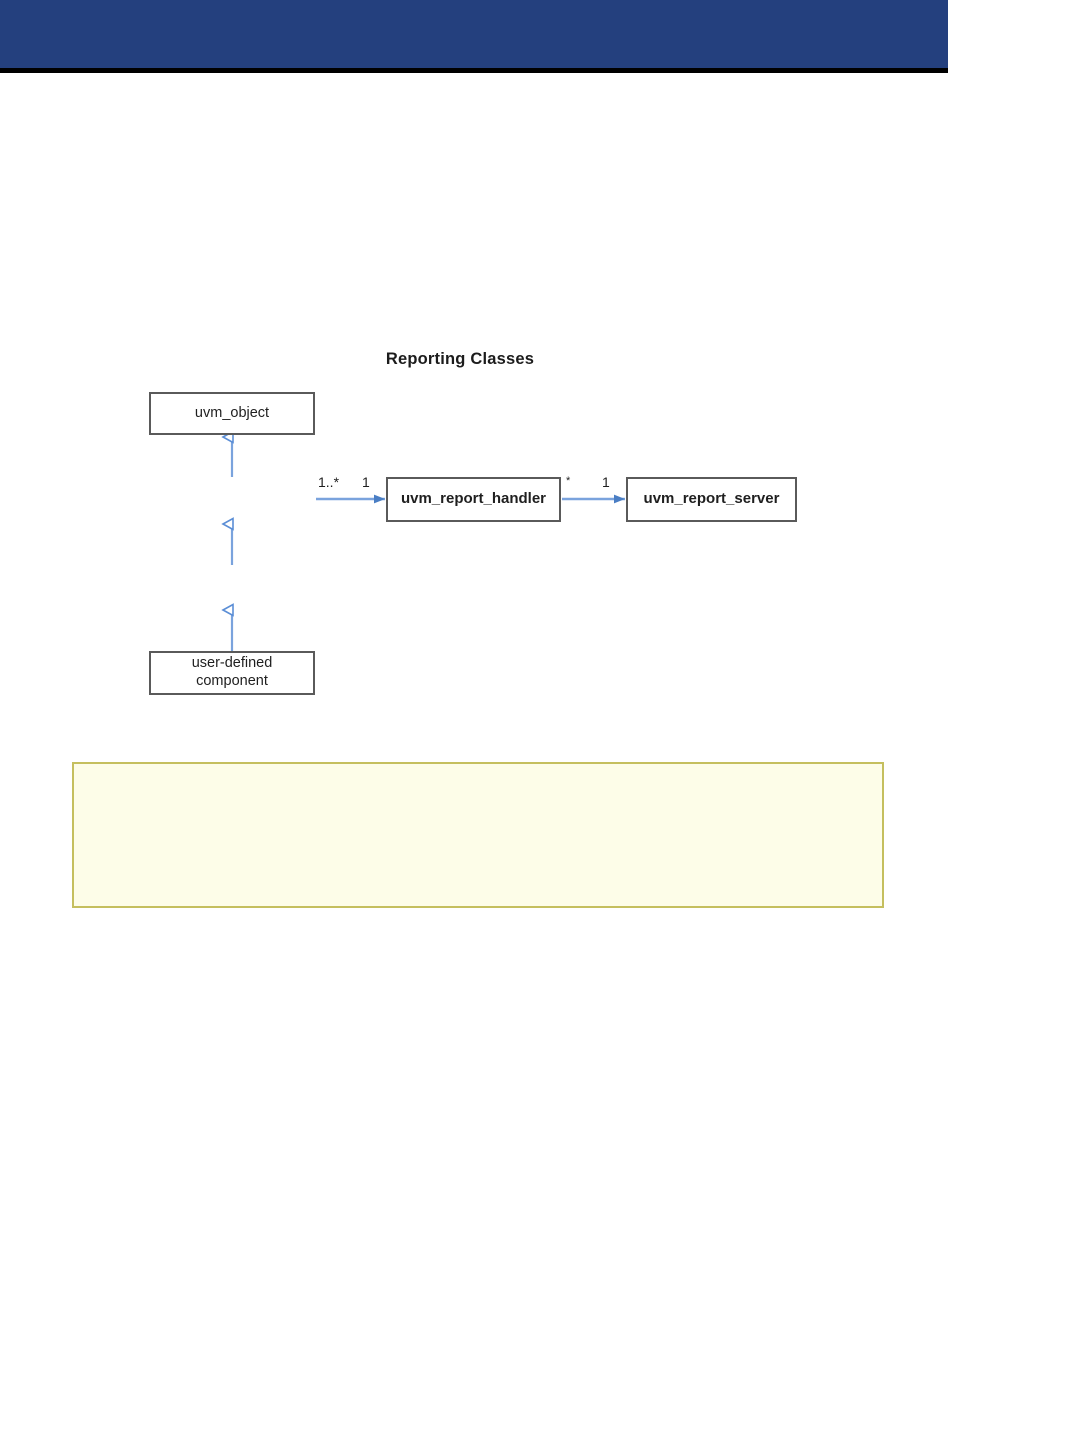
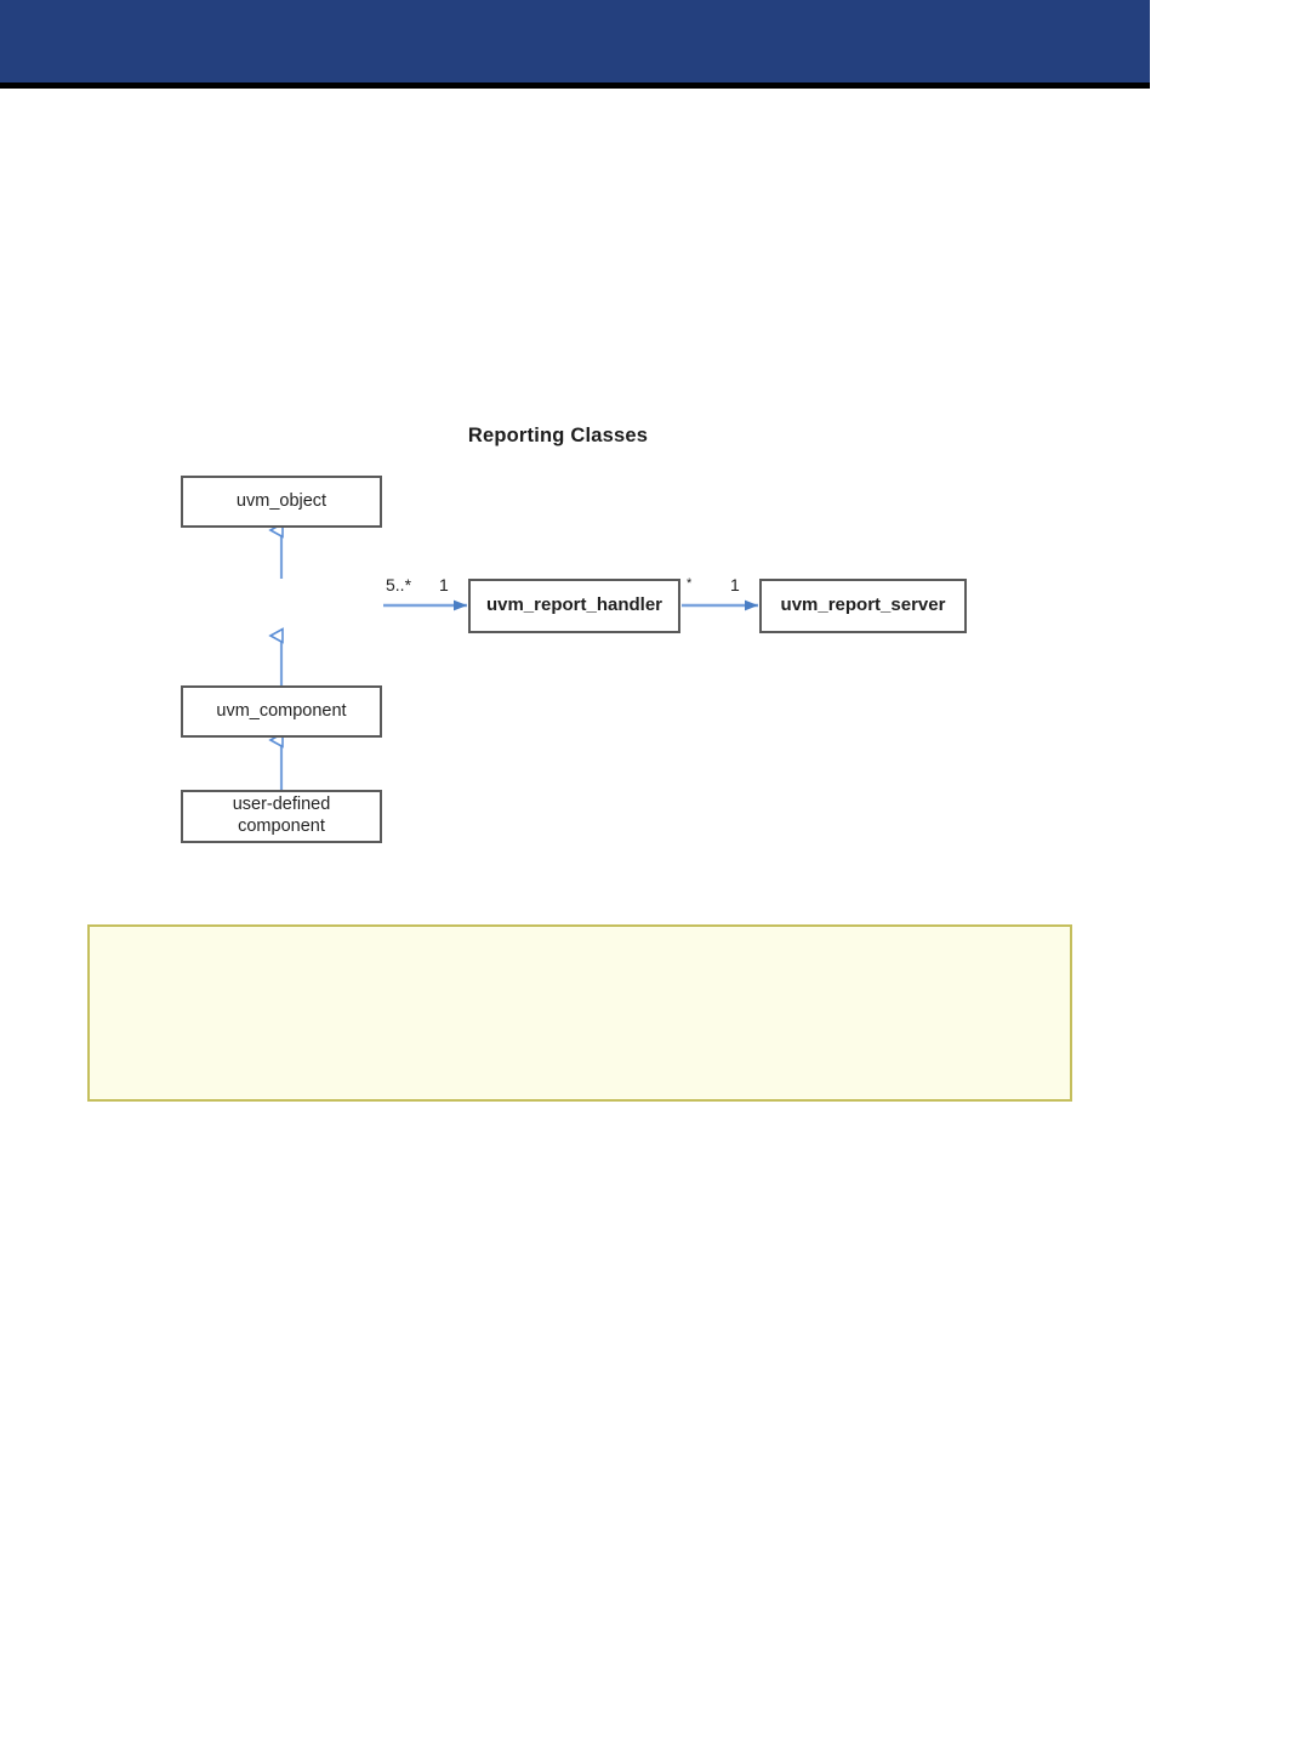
  Reporting Classes
  uvm_object
+ uvm_component
  user-defined
  component
  uvm_report_handler
  uvm_report_server
- 1..*
+ 5..*
  1
  *
  1
